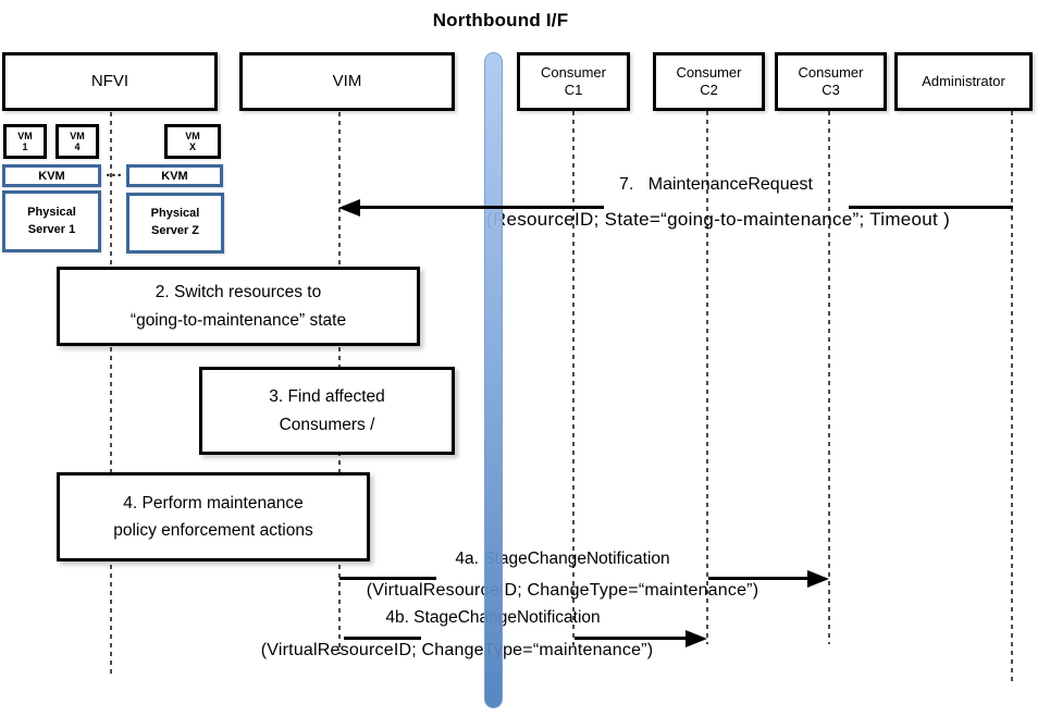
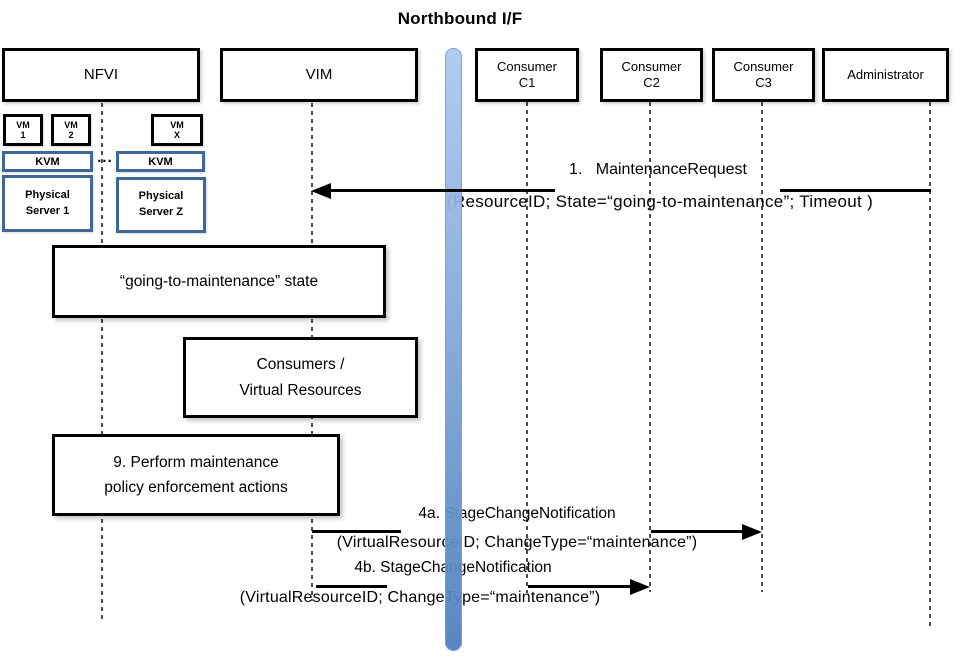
  Northbound I/F
  NFVI
  VIM
  Consumer
  C1
  Consumer
  C2
  Consumer
  C3
  Administrator
  VM
  1
  VM
- 4
+ 2
  VM
  X
  KVM
  ...
  KVM
  Physical
  Server 1
  Physical
  Server Z
- 2. Switch resources to
  “going-to-maintenance” state
- 3. Find affected
  Consumers /
+ Virtual Resources
- 4. Perform maintenance
+ 9. Perform maintenance
  policy enforcement actions
- 7. MaintenanceRequest
+ 1. MaintenanceRequest
  esourceID; State=“going-to-maintenance”; Timeout )
  4a.ageChangeNotification
  (VirtualResourD; ChangeType=“maintenance”)
  4b. StageChgeNotification
  (VirtualResourceID; Changepe=“maintenance”)
